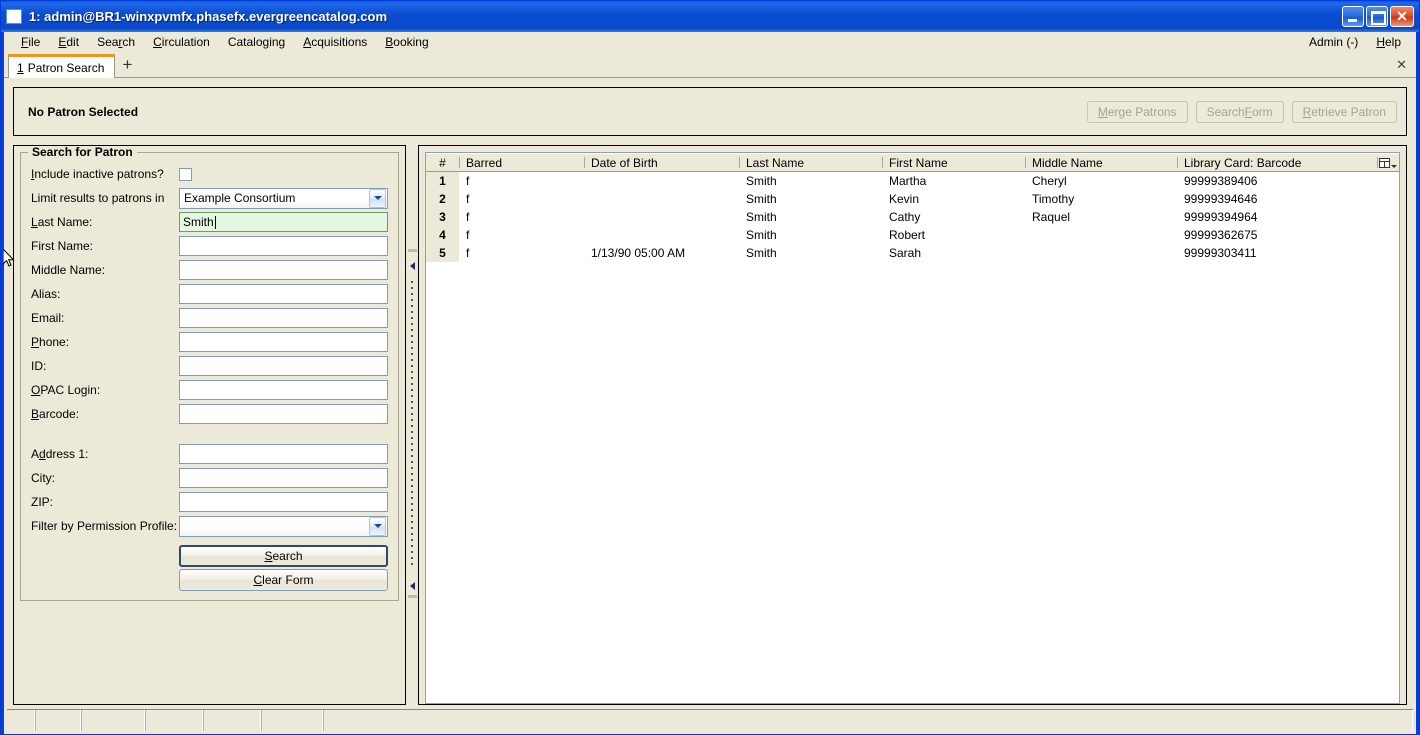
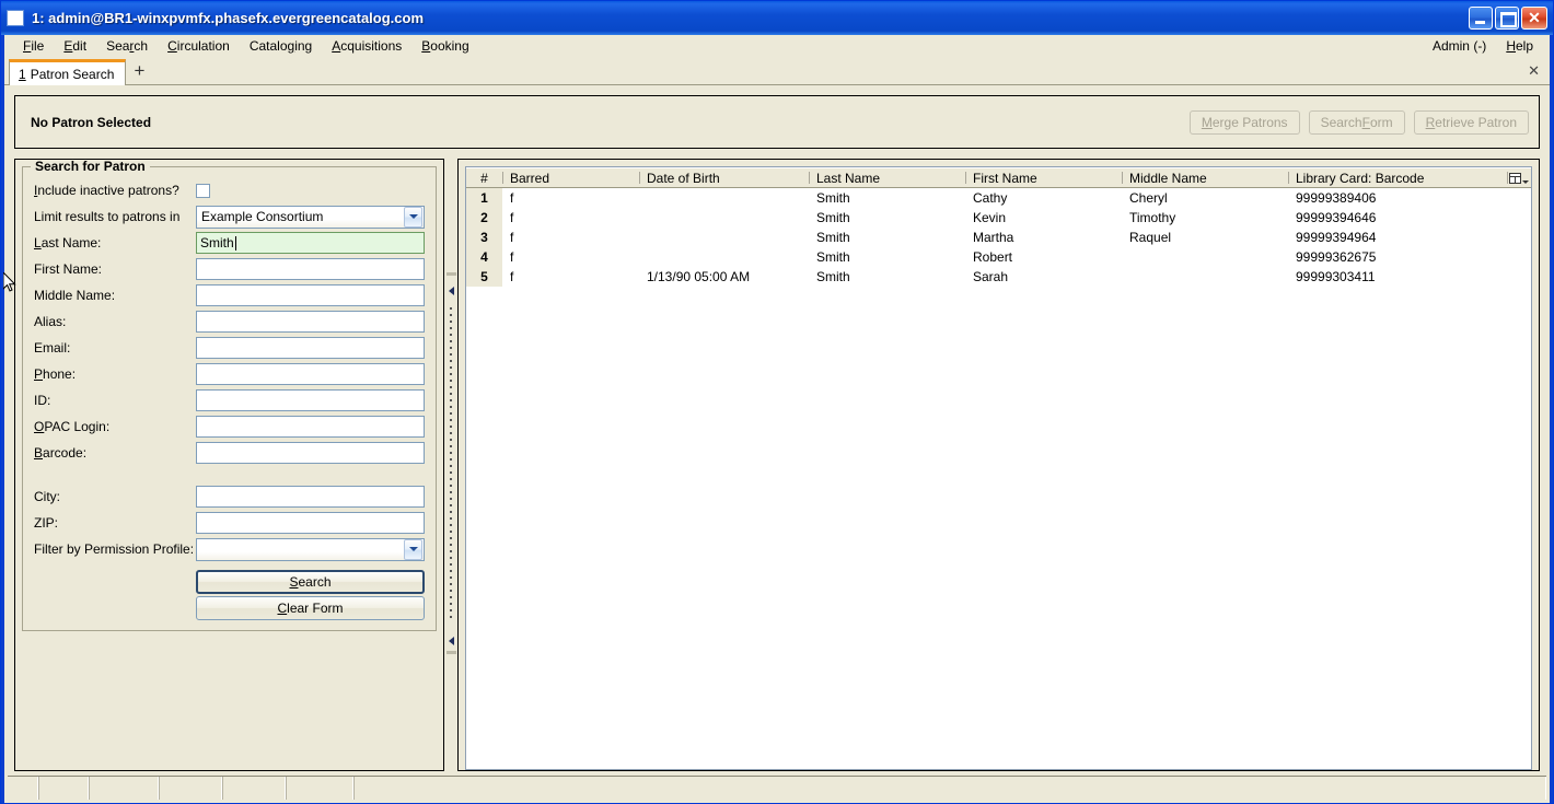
  1: admin@BR1-winxpvmfx.phasefx.evergreencatalog.com
  ✕
  File
  Edit
  Search
  Circulation
  Cataloging
  Acquisitions
  Booking
  Admin (-)
  Help
  1
  Patron Search
  +
  ✕
  No Patron Selected
  M
  erge Patrons
  Search
  F
  orm
  R
  etrieve Patron
  Search for Patron
  Include inactive patrons?
  Limit results to patrons in
  Example Consortium
  Last Name:
  Smith
  First Name:
  Middle Name:
  Alias:
  Email:
  Phone:
  ID:
  OPAC Login:
  Barcode:
- Address 1:
  City:
  ZIP:
  Filter by Permission Profile:
  Search
  Clear Form
  #	Barred	Date of Birth	Last Name	First Name	Middle Name	Library Card: Barcode
- 1	f		Smith	Martha	Cheryl	99999389406
+ 1	f		Smith	Cathy	Cheryl	99999389406
  2	f		Smith	Kevin	Timothy	99999394646
- 3	f		Smith	Cathy	Raquel	99999394964
+ 3	f		Smith	Martha	Raquel	99999394964
  4	f		Smith	Robert		99999362675
  5	f	1/13/90 05:00 AM	Smith	Sarah		99999303411
